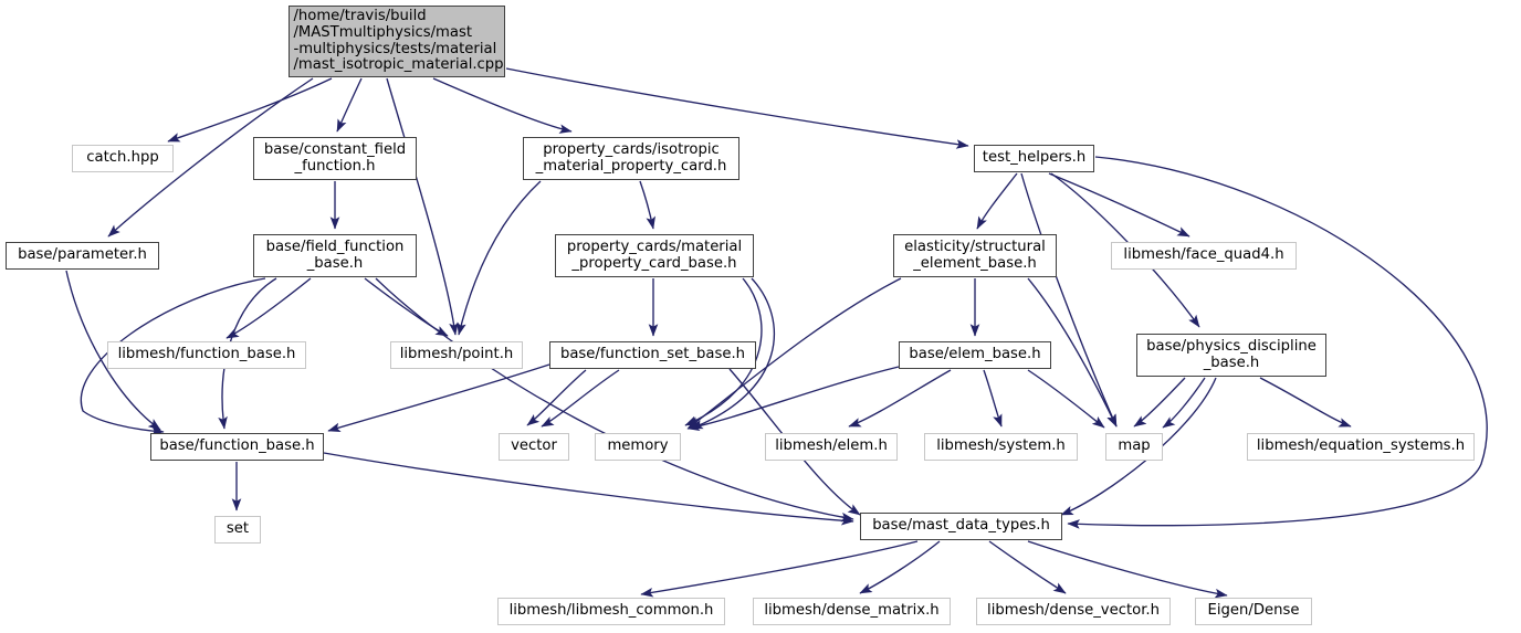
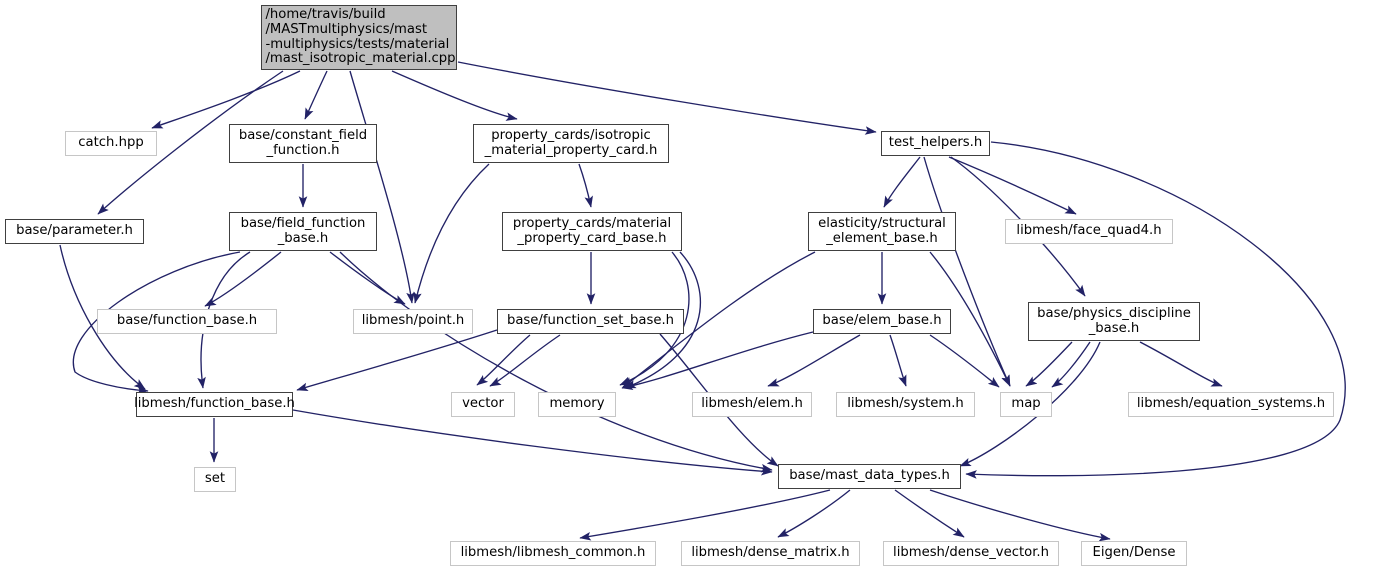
  /home/travis/build
  /MASTmultiphysics/mast
  -multiphysics/tests/material
  /mast_isotropic_material.cpp
  catch.hpp
  base/constant_field
  _function.h
  property_cards/isotropic
  _material_property_card.h
  test_helpers.h
  base/parameter.h
  base/field_function
  _base.h
  property_cards/material
  _property_card_base.h
  elasticity/structural
  _element_base.h
  libmesh/face_quad4.h
- libmesh/function_base.h
+ base/function_base.h
  libmesh/point.h
  base/function_set_base.h
  base/elem_base.h
  base/physics_discipline
  _base.h
- base/function_base.h
+ libmesh/function_base.h
  vector
  memory
  libmesh/elem.h
  libmesh/system.h
  map
  libmesh/equation_systems.h
  set
  base/mast_data_types.h
  libmesh/libmesh_common.h
  libmesh/dense_matrix.h
  libmesh/dense_vector.h
  Eigen/Dense
